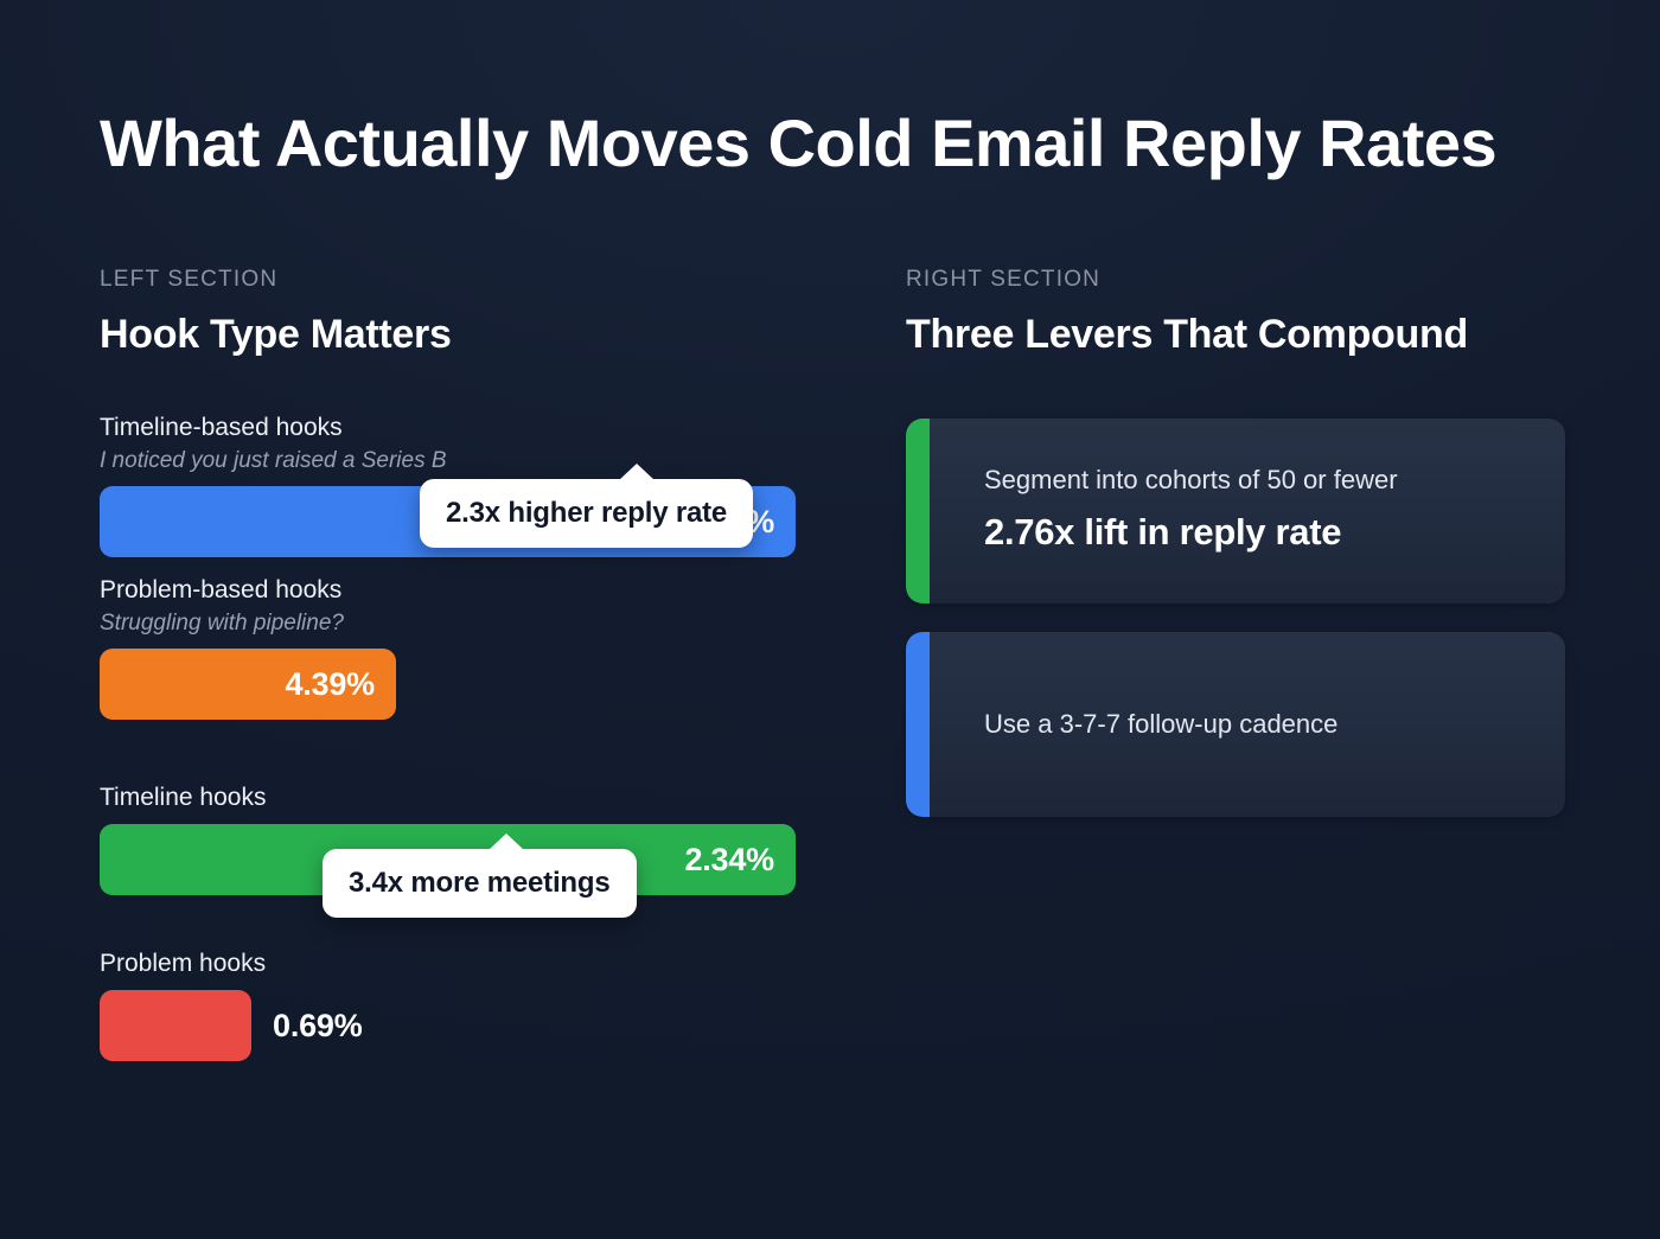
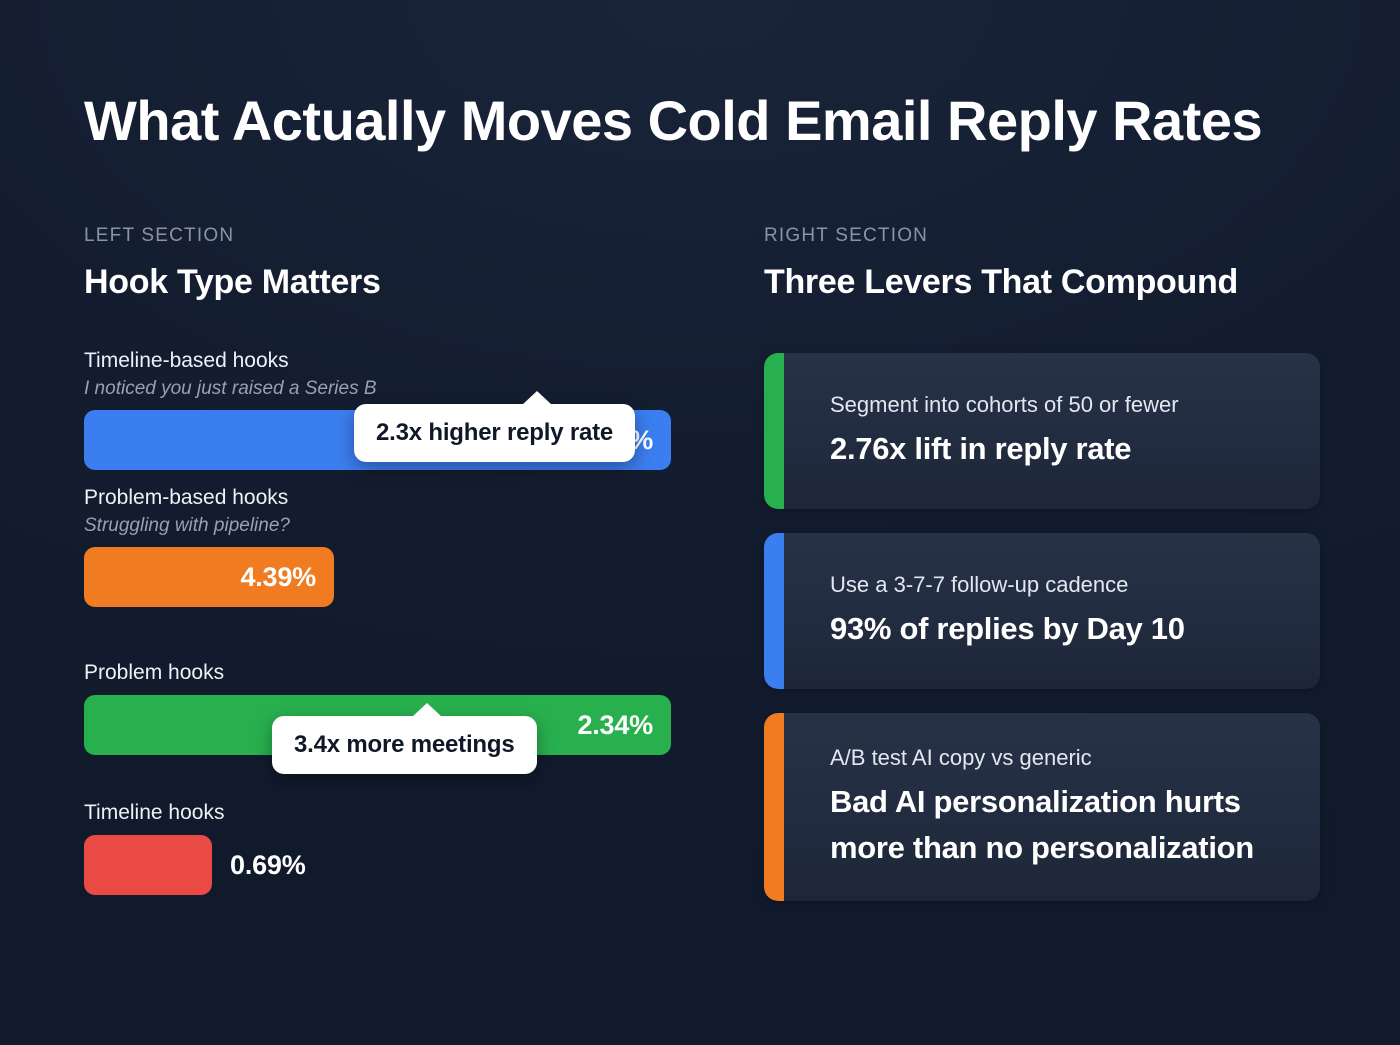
  What Actually Moves Cold Email Reply Rates
  LEFT SECTION
  Hook Type Matters
  Timeline-based hooks
  I noticed you just raised a Series B
  Problem-based hooks
  Struggling with pipeline?
  4.39%
  2.3x higher reply rate
- Timeline hooks
+ Problem hooks
  2.34%
- Problem hooks
+ Timeline hooks
  0.69%
  3.4x more meetings
  RIGHT SECTION
  Three Levers That Compound
  Segment into cohorts of 50 or fewer
  2.76x lift in reply rate
  Use a 3-7-7 follow-up cadence
+ 93% of replies by Day 10
+ A/B test AI copy vs generic
+ Bad AI personalization hurts more than no personalization
